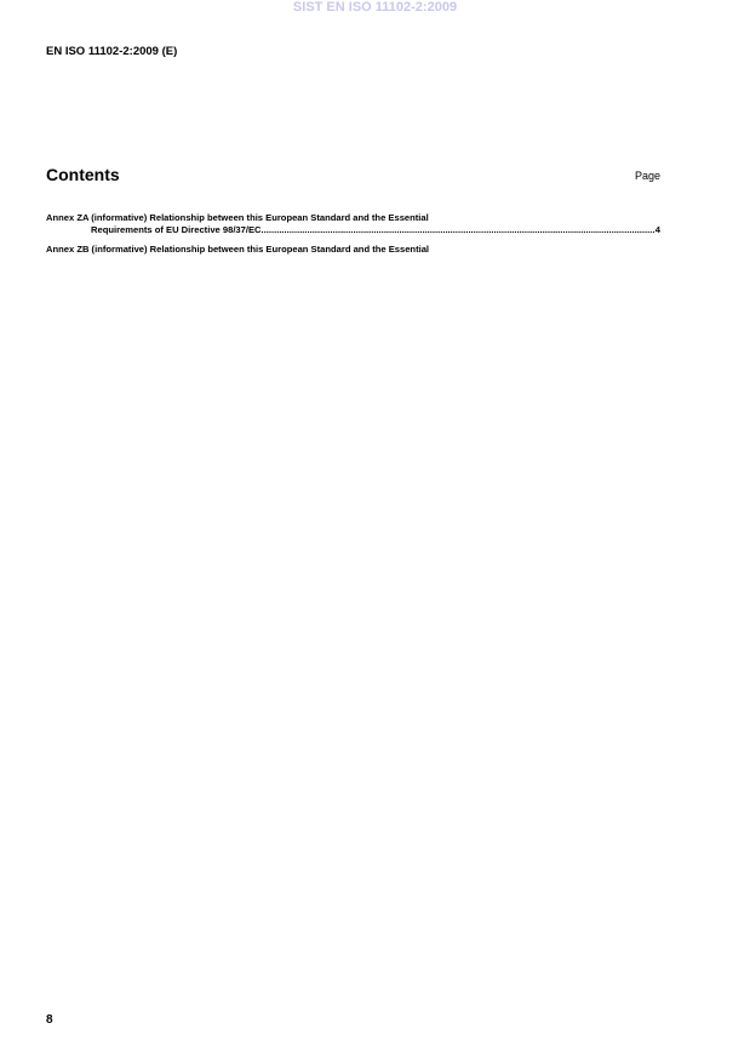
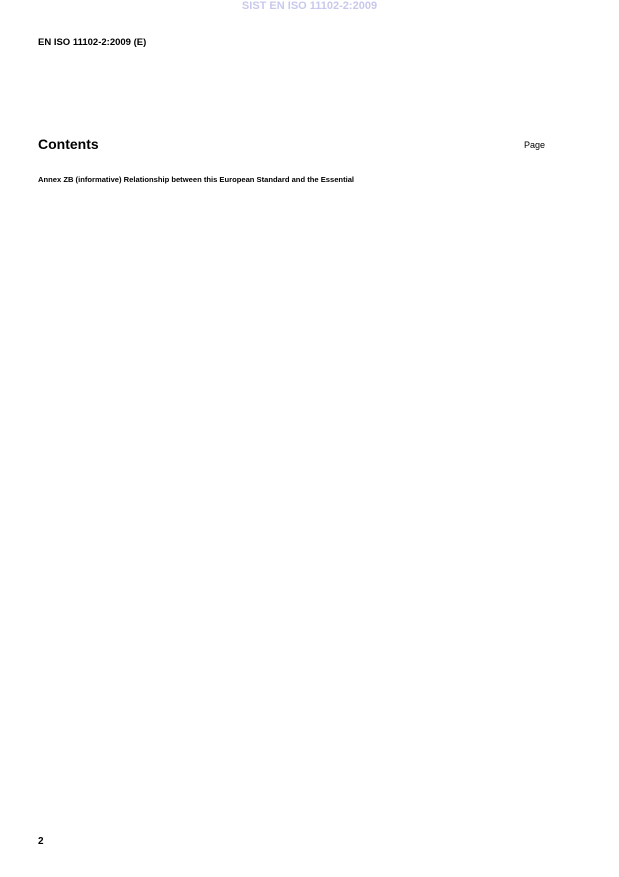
  SIST EN ISO 11102-2:2009
  EN ISO 11102-2:2009 (E)
  Contents
  Page
- Annex ZA (informative) Relationship between this European Standard and the Essential
- Requirements of EU Directive 98/37/EC
- 4
  Annex ZB (informative) Relationship between this European Standard and the Essential
- 8
+ 2
